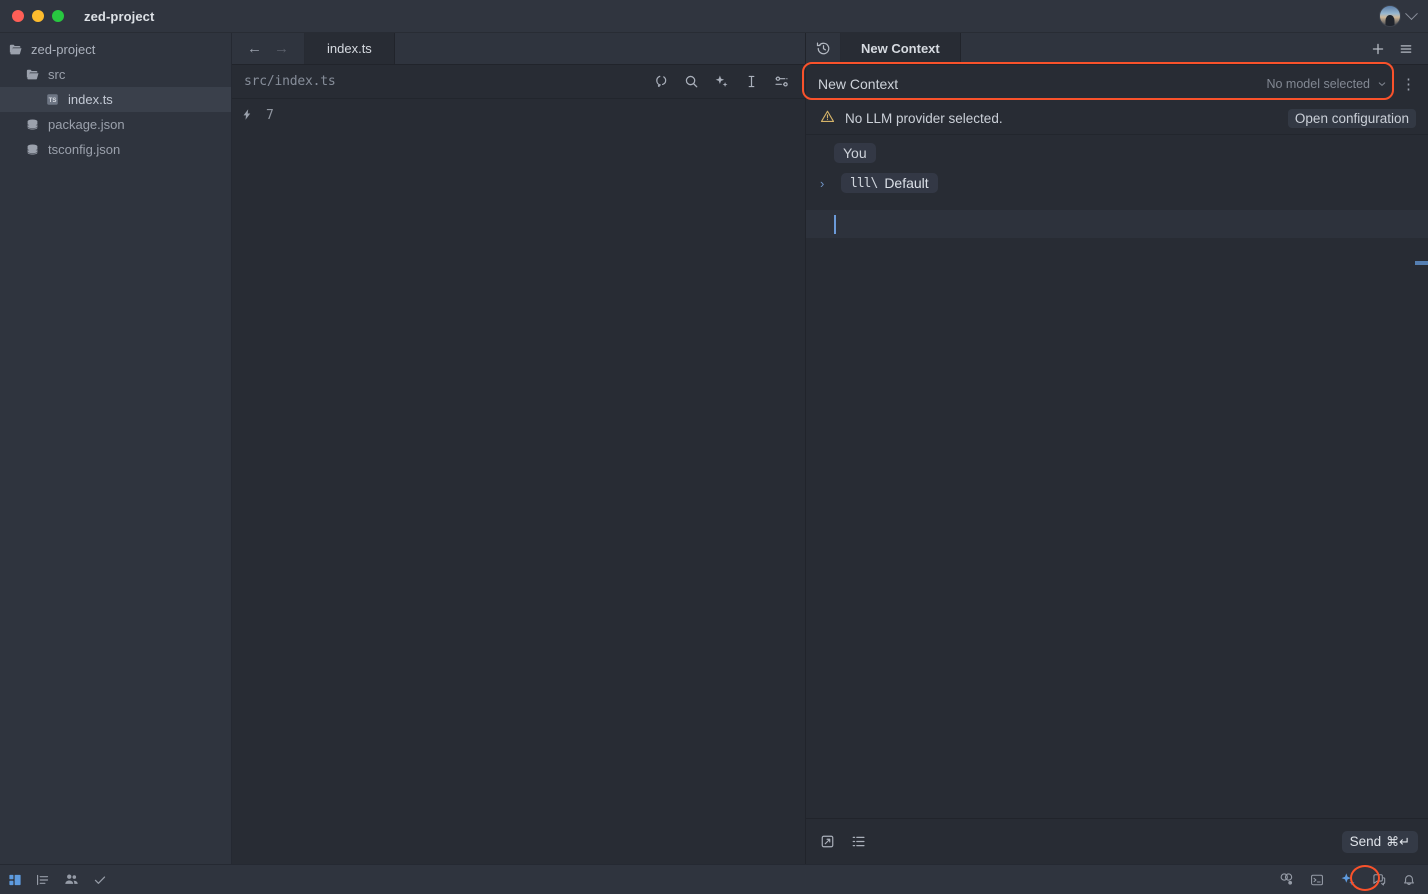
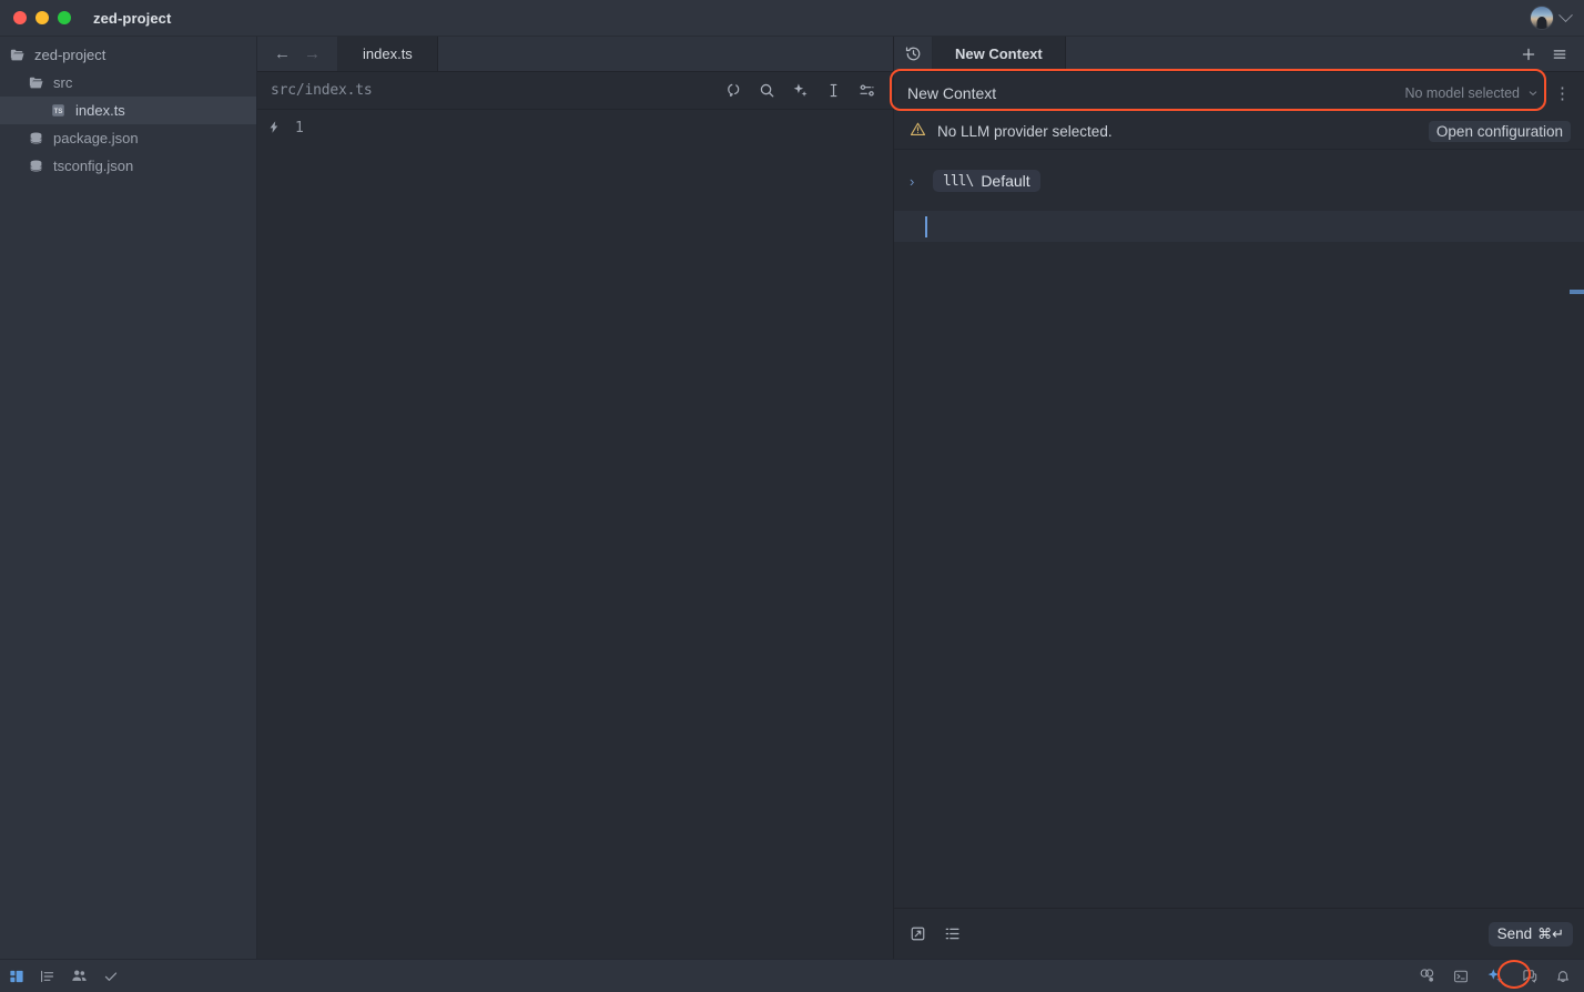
  zed-project
  zed-project
  src
  index.ts
  package.json
  tsconfig.json
  ←
  →
  index.ts
  src/index.ts
- 7
+ 1
  New Context
  New Context
  No model selected
  ⋮
  No LLM provider selected.
  Open configuration
- You
  ›
  lll\
  Default
  Send
  ⌘↵
